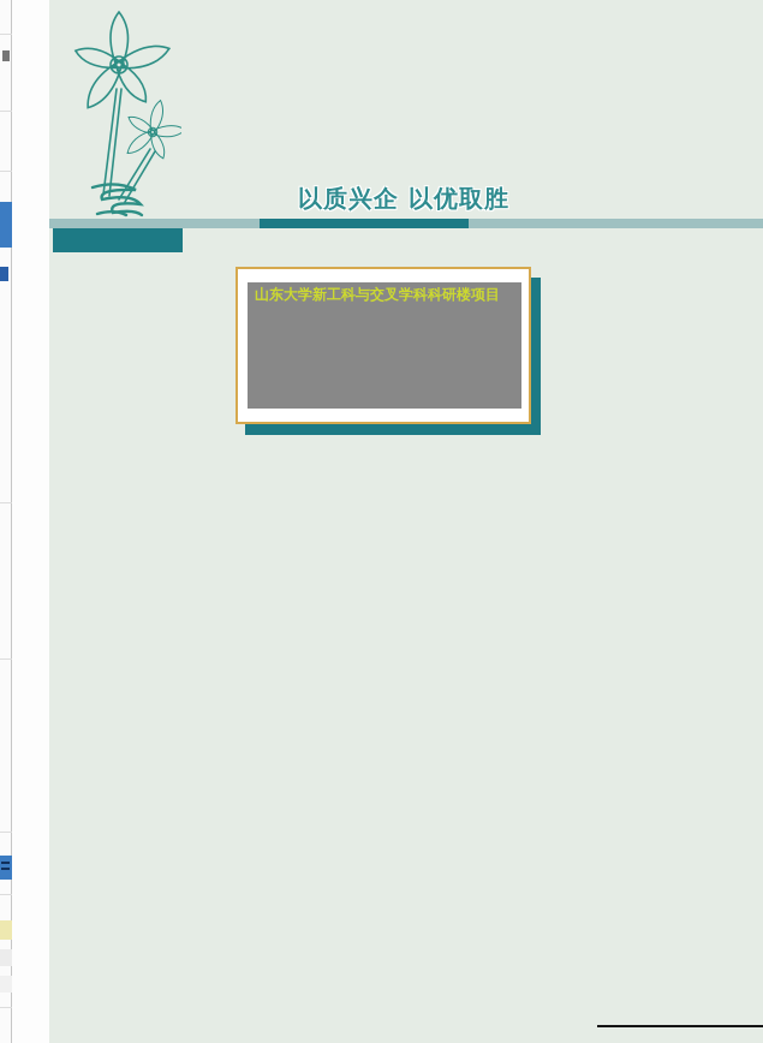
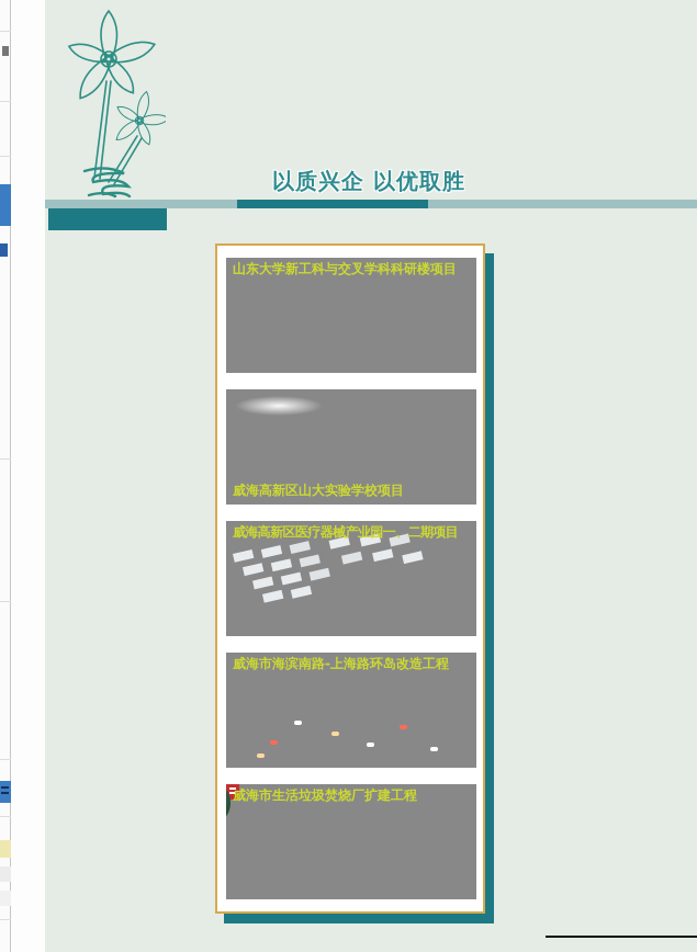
  以质兴企 以优取胜
  山东大学新工科与交叉学科科研楼项目
+ 威海高新区山大实验学校项目
+ 威海高新区医疗器械产业园一、二期项目
+ 威海市海滨南路-上海路环岛改造工程
+ 威海市生活垃圾焚烧厂扩建工程
